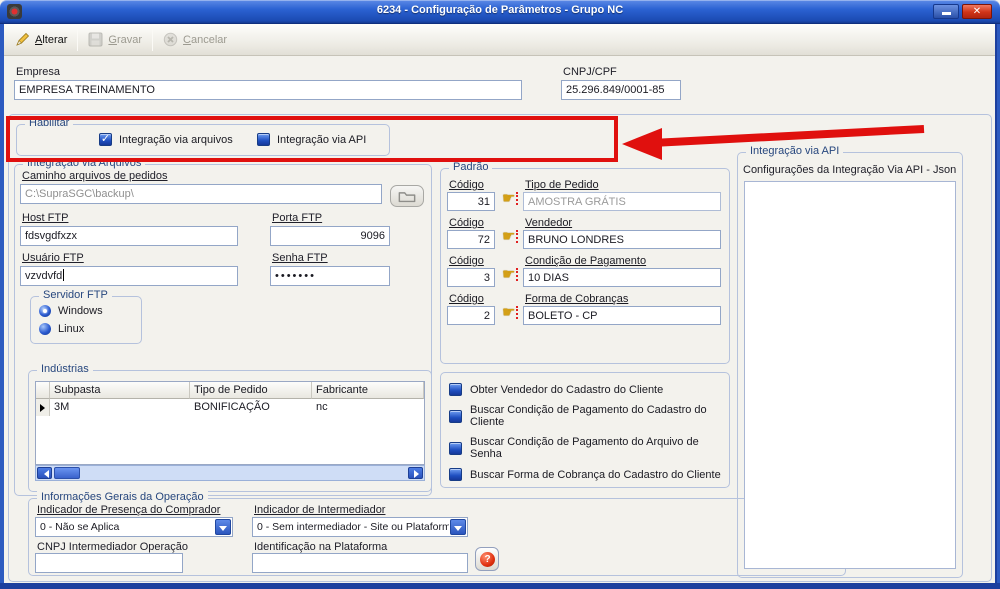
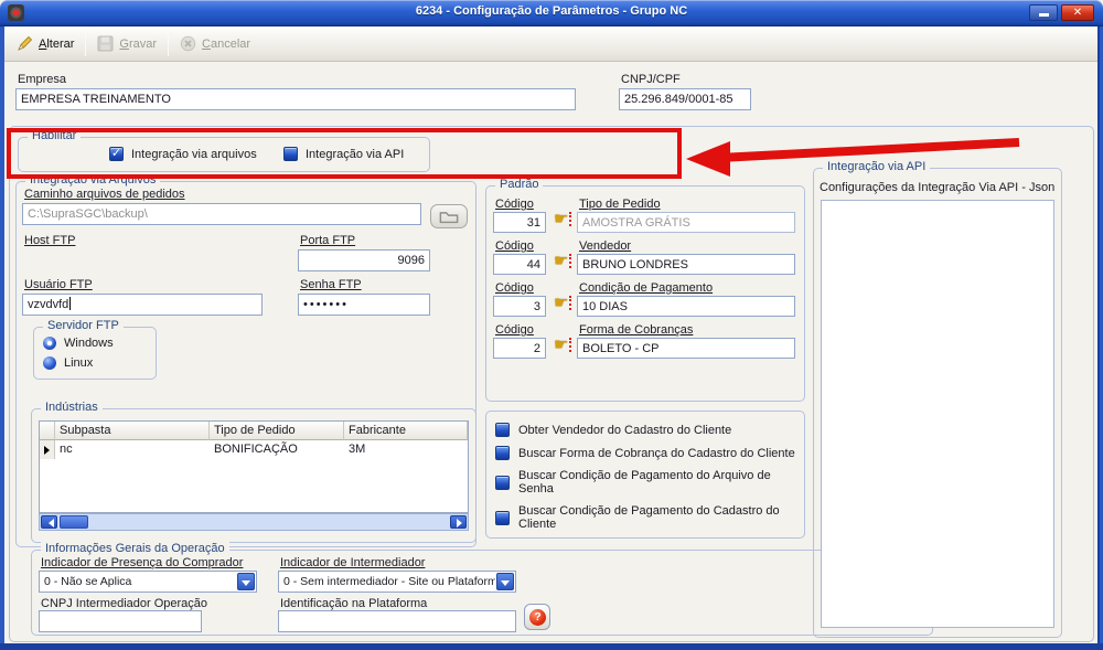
  6234 - Configuração de Parâmetros - Grupo NC
  Alterar
  Gravar
  Cancelar
  Empresa
  EMPRESA TREINAMENTO
  CNPJ/CPF
  25.296.849/0001-85
  Habilitar
  Integração via arquivos
  Integração via API
  Integração via Arquivos
  Caminho arquivos de pedidos
  C:\SupraSGC\backup\
  Host FTP
- fdsvgdfxzx
  Porta FTP
  9096
  Usuário FTP
  vzvdvfd
  Senha FTP
  •••••••
  Servidor FTP
  Windows
  Linux
  Indústrias
  Subpasta
  Tipo de Pedido
  Fabricante
- 3M
+ nc
  BONIFICAÇÃO
- nc
+ 3M
  Padrão
  Código
  31
  ☛
  Tipo de Pedido
  AMOSTRA GRÁTIS
  Código
- 72
+ 44
  ☛
  Vendedor
  BRUNO LONDRES
  Código
  3
  ☛
  Condição de Pagamento
  10 DIAS
  Código
  2
  ☛
  Forma de Cobranças
  BOLETO - CP
  Obter Vendedor do Cadastro do Cliente
- Buscar Condição de Pagamento do Cadastro do Cliente
+ Buscar Forma de Cobrança do Cadastro do Cliente
  Buscar Condição de Pagamento do Arquivo de Senha
- Buscar Forma de Cobrança do Cadastro do Cliente
+ Buscar Condição de Pagamento do Cadastro do Cliente
  Informações Gerais da Operação
  Indicador de Presença do Comprador
  0 - Não se Aplica
  CNPJ Intermediador Operação
  Indicador de Intermediador
  0 - Sem intermediador - Site ou Plataform
  Identificação na Plataforma
  Integração via API
  Configurações da Integração Via API - Json
